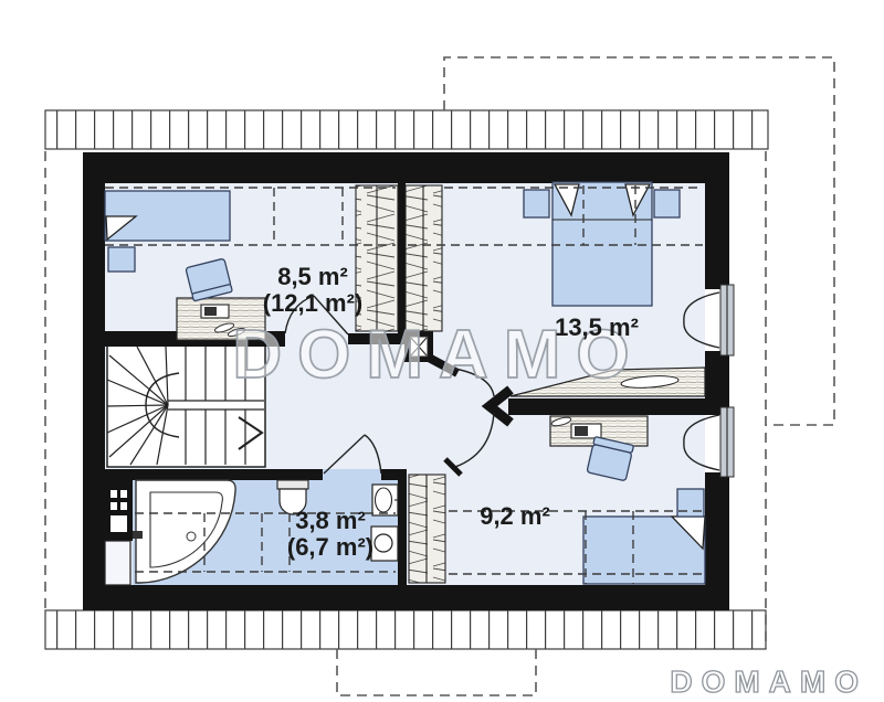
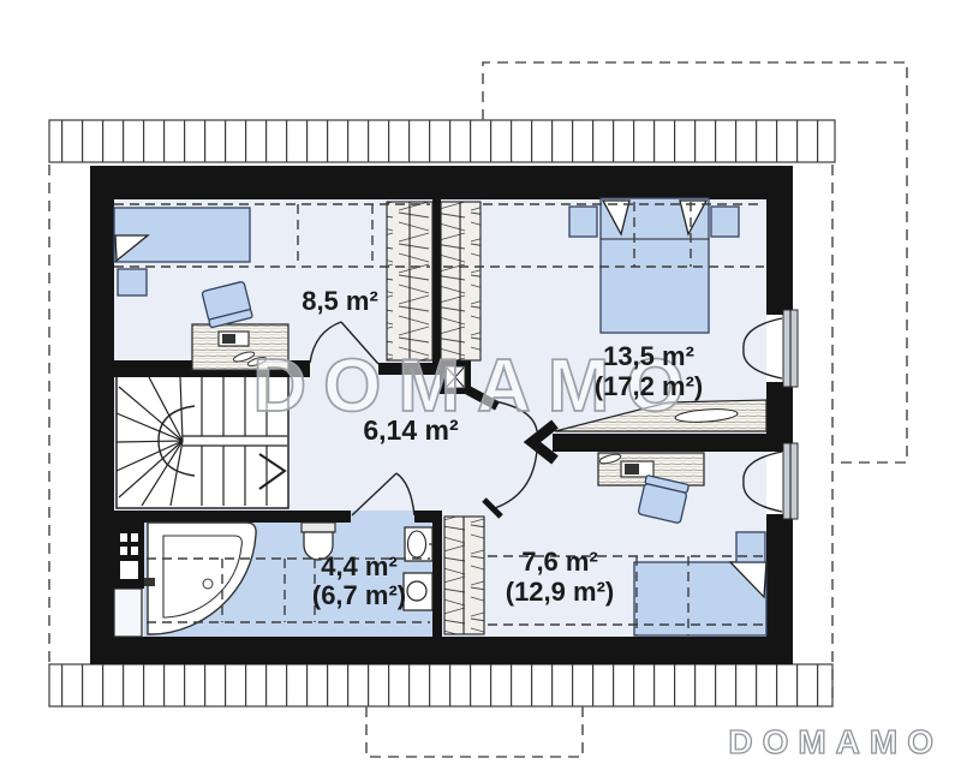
  DOMAMO
  8,5 m²
- (12,1 m²)
  13,5 m²
+ (17,2 m²)
+ 6,14 m²
- 3,8 m²
+ 4,4 m²
  (6,7 m²)
- 9,2 m²
+ 7,6 m²
+ (12,9 m²)
  DOMAMO
